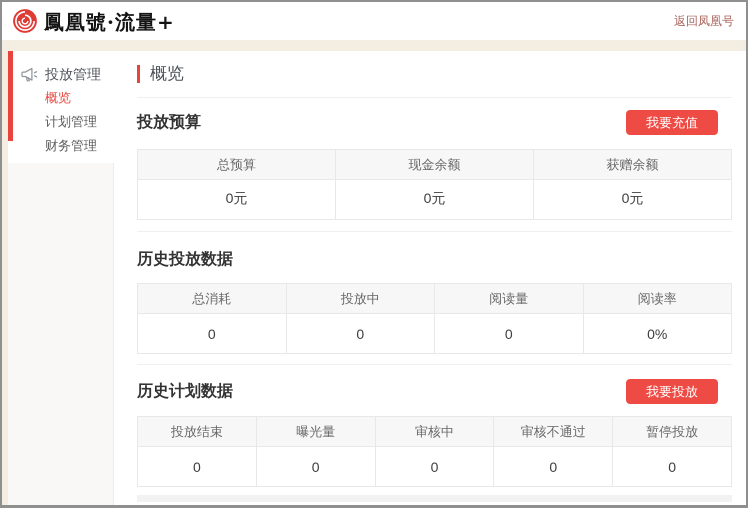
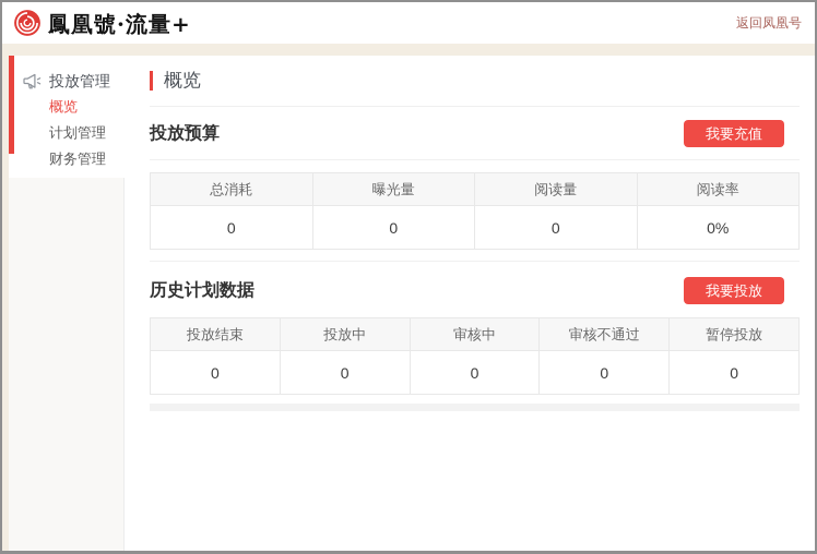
  鳳凰號·流量+
  返回凤凰号
  投放管理
  概览
  计划管理
  财务管理
  概览
  投放预算
  我要充值
- 总预算	现金余额	获赠余额
- 0元	0元	0元
- 历史投放数据
- 总消耗	投放中	阅读量	阅读率
+ 总消耗	曝光量	阅读量	阅读率
  0	0	0	0%
  历史计划数据
  我要投放
- 投放结束	曝光量	审核中	审核不通过	暂停投放
+ 投放结束	投放中	审核中	审核不通过	暂停投放
  0	0	0	0	0
